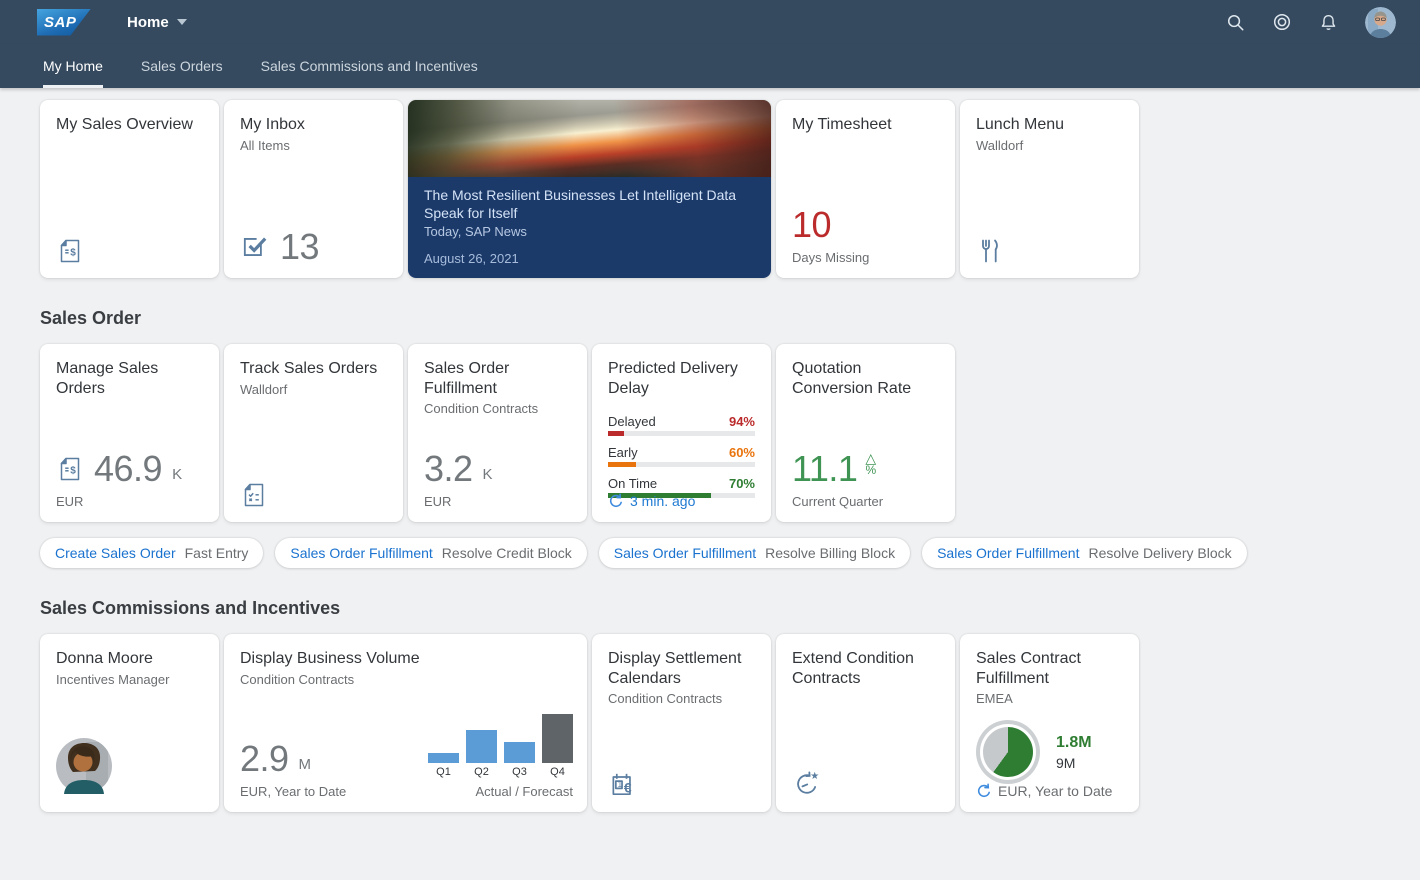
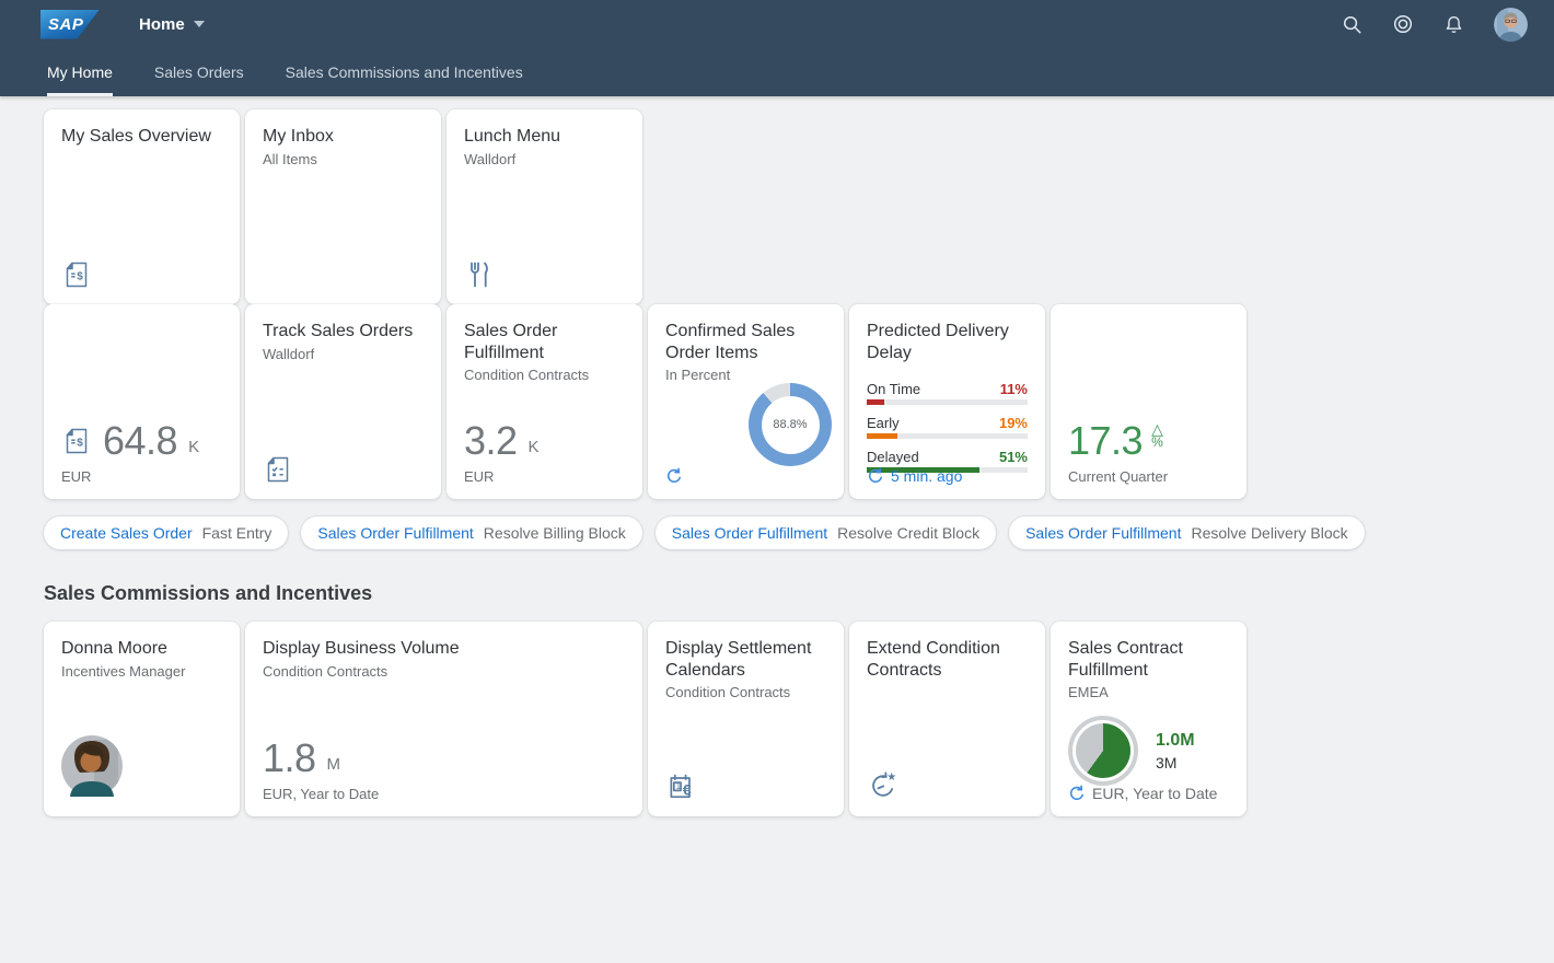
  SAP
  Home
  My Home
  Sales Orders
  Sales Commissions and Incentives
  My Sales Overview
  $
  My Inbox
  All Items
- 13
- The Most Resilient Businesses Let Intelligent Data Speak for Itself
- Today, SAP News
- August 26, 2021
- My Timesheet
- 10
- Days Missing
  Lunch Menu
  Walldorf
- Sales Order
- Manage Sales Orders
  $
- 46.9
+ 64.8
  K
  EUR
  Track Sales Orders
  Walldorf
  Sales Order Fulfillment
  Condition Contracts
  3.2
  K
  EUR
+ Confirmed Sales Order Items
+ In Percent
+ 88.8%
  Predicted Delivery Delay
- Delayed
+ On Time
- 94%
+ 11%
  Early
- 60%
+ 19%
- On Time
+ Delayed
- 70%
+ 51%
- 3 min. ago
+ 5 min. ago
- Quotation Conversion Rate
- 11.1
+ 17.3
  △
  %
  Current Quarter
  Create Sales Order
  Fast Entry
  Sales Order Fulfillment
- Resolve Credit Block
+ Resolve Billing Block
  Sales Order Fulfillment
- Resolve Billing Block
+ Resolve Credit Block
  Sales Order Fulfillment
  Resolve Delivery Block
  Sales Commissions and Incentives
  Donna Moore
  Incentives Manager
  Display Business Volume
  Condition Contracts
- 2.9
+ 1.8
  M
  EUR, Year to Date
- Q1
- Q2
- Q3
- Q4
- Actual / Forecast
  Display Settlement Calendars
  Condition Contracts
  1
  €
  Extend Condition Contracts
  ★
  Sales Contract Fulfillment
  EMEA
- 1.8M
+ 1.0M
- 9M
+ 3M
  EUR, Year to Date
